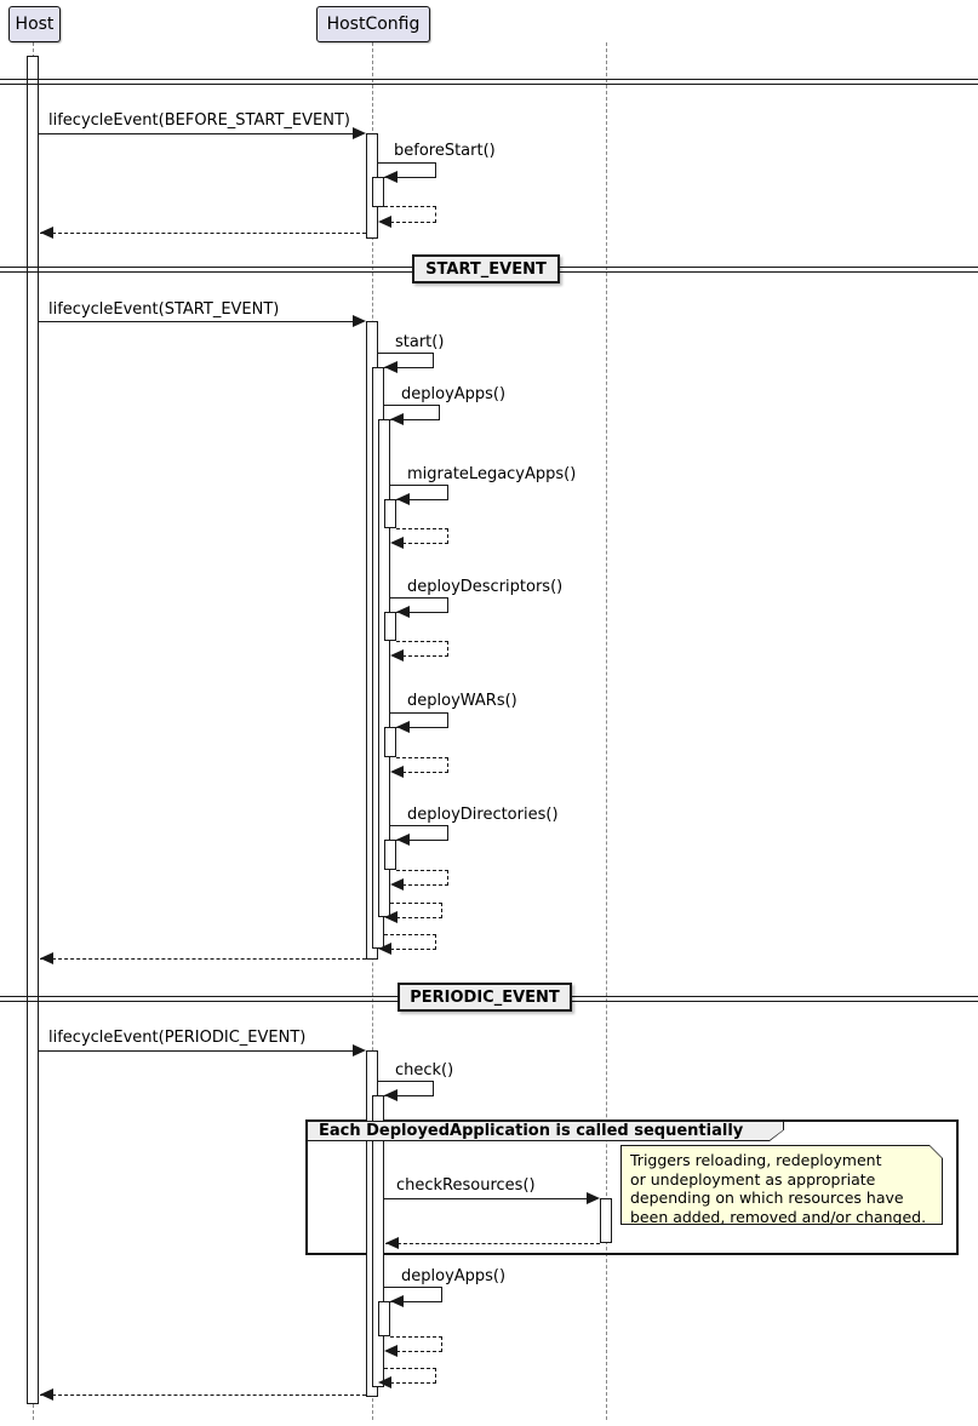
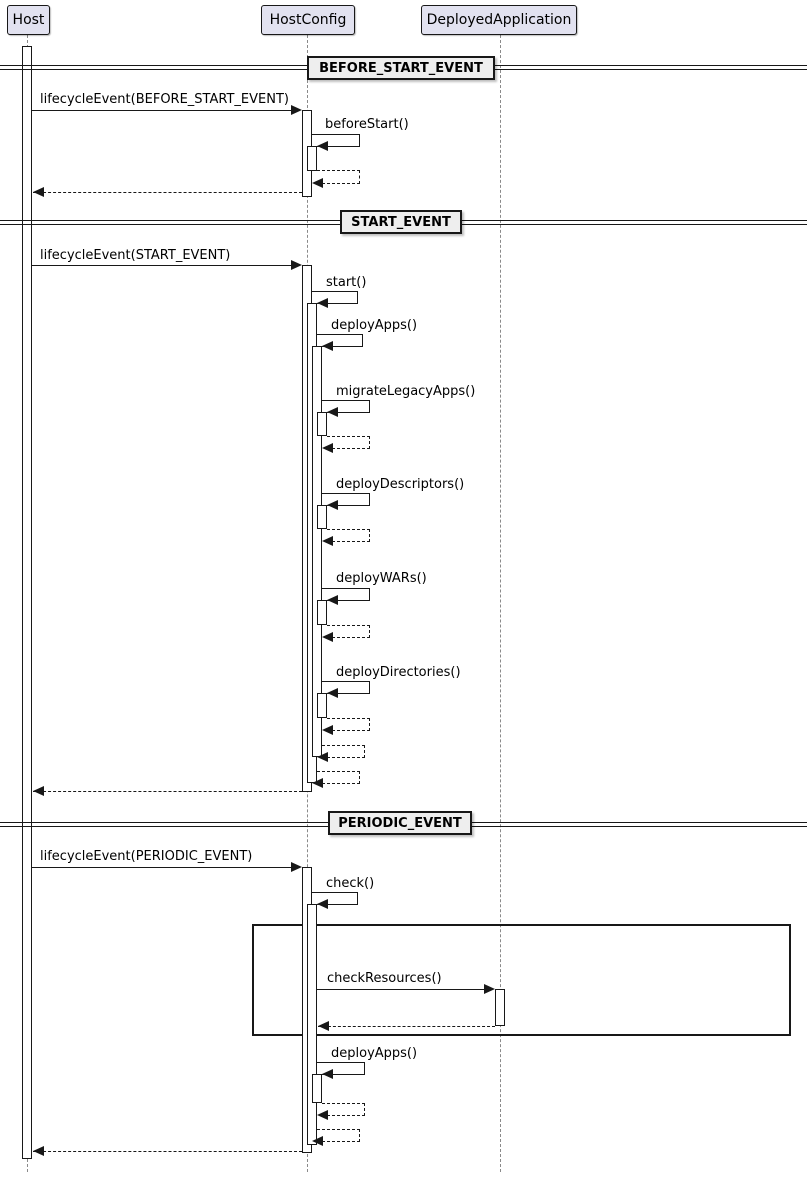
- Each DeployedApplication is called sequentially
- Triggers reloading, redeployment
- or undeployment as appropriate
- depending on which resources have
- been added, removed and/or changed.
  lifecycleEvent(BEFORE_START_EVENT)
  beforeStart()
  lifecycleEvent(START_EVENT)
  start()
  deployApps()
  migrateLegacyApps()
  deployDescriptors()
  deployWARs()
  deployDirectories()
  lifecycleEvent(PERIODIC_EVENT)
  check()
  checkResources()
  deployApps()
+ BEFORE_START_EVENT
  START_EVENT
  PERIODIC_EVENT
  Host
  HostConfig
+ DeployedApplication
